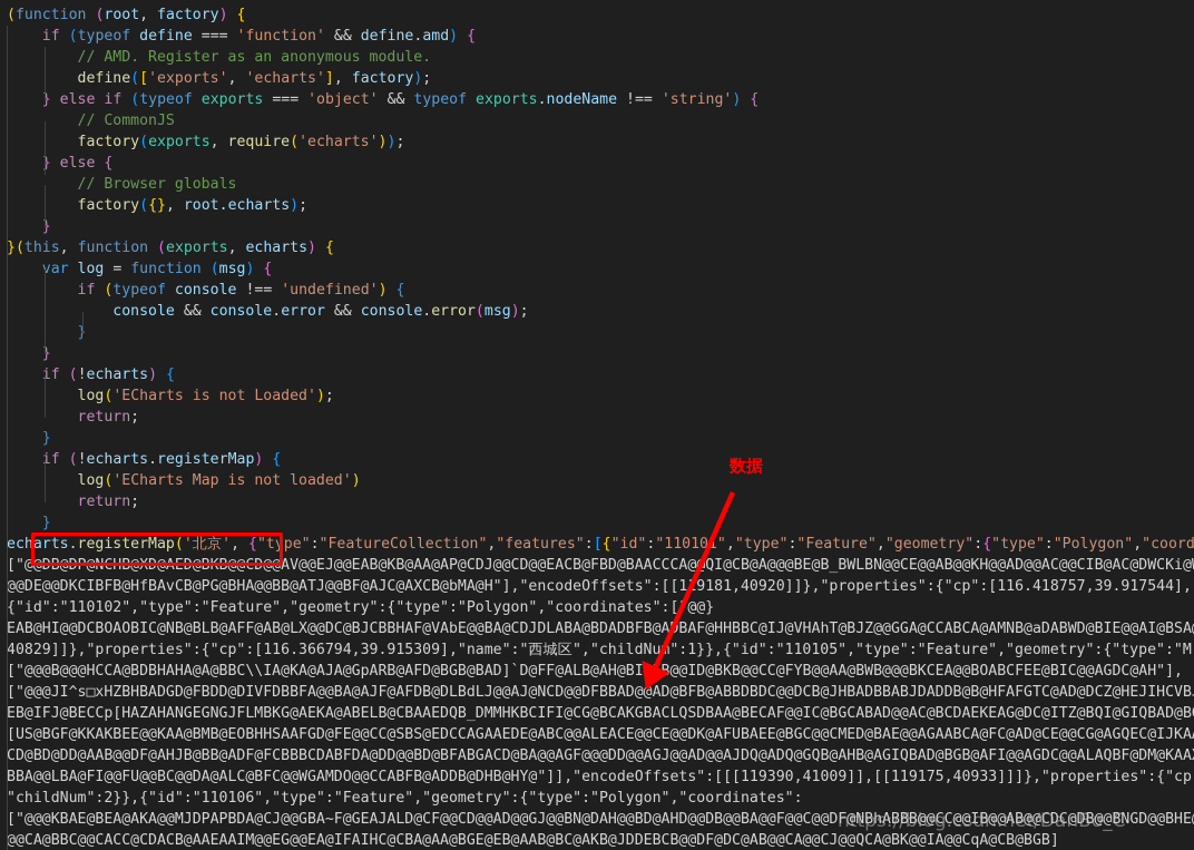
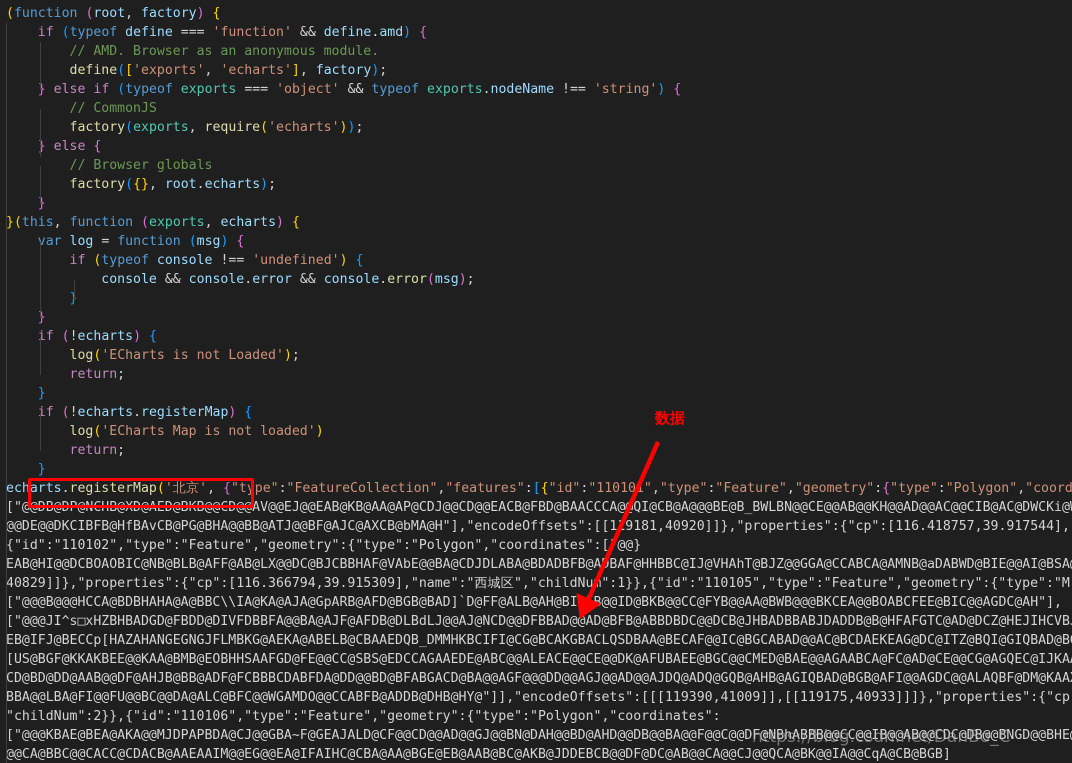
  (function (root, factory) {
  if (typeof define === 'function' && define.amd) {
- // AMD. Register as an anonymous module.
+ // AMD. Browser as an anonymous module.
  define(['exports', 'echarts'], factory);
  } else if (typeof exports === 'object' && typeof exports.nodeName !== 'string') {
  // CommonJS
  factory(exports, require('echarts'));
  } else {
  // Browser globals
  factory({}, root.echarts);
  }
  }(this, function (exports, echarts) {
  var log = function (msg) {
  if (typeof console !== 'undefined') {
  console && console.error && console.error(msg);
  }
  if (!echarts) {
  log('ECharts is not Loaded');
  return;
  }
  if (!echarts.registerMap) {
  log('ECharts Map is not loaded')
  return;
  }
  echarts.registerMap('北京', {"type":"FeatureCollection","features":[{"id":"110101","type":"Feature","geometry":{"type":"Polygon","coord
  ["@@DB@DP@NCHB@XD@AED@BKB@@CD@@AV@@EJ@@EAB@KB@AA@AP@CDJ@@CD@@EACB@FBD@BAACCCA@QI@CB@A@@@BE@B_BWLBN@@CE@@AB@@KH@@AD@@AC@@CIB@AC@DWCKi@
  @@DE@@DKCIBFB@HfBAvCB@PG@BHA@@BB@ATJ@@BF@AJC@AXCB@bMA@H"],"encodeOffsets":[[19181,40920]]},"properties":{"cp":[116.418757,39.917544],
  {"id":"110102","type":"Feature","geometry":{"type":"Polygon","coordinates":[@@}
  EAB@HI@@DCBOAOBIC@NB@BLB@AFF@AB@LX@@DC@BJCBBHAF@VAbE@@BA@CDJDLABA@BDADBFB@ABAF@HHBBC@IJ@VHAhT@BJZ@@GGA@CCABCA@AMNB@aDABWD@BIE@@AI@BSA
  40829]]},"properties":{"cp":[116.366794,39.915309],"name":"西城区","childNu":1}},{"id":"110105","type":"Feature","geometry":{"type":"M
  ["@@@B@@@HCCA@BDBHAHA@A@BBC\\IA@KA@AJA@GpARB@AFD@BGB@BAD]`D@FF@ALB@AH@BI@B@@ID@BKB@@CC@FYB@@AA@BWB@@@BKCEA@@BOABCFEE@BIC@@AGDC@AH"],
  ["@@@JI^s□xHZBHBADGD@FBDD@DIVFDBBFA@@BA@AJF@AFDB@DLBdLJ@@AJ@NCD@@DFBBAD@@AD@BFB@ABBDBDC@@DCB@JHBADBBABJDADDB@B@HFAFGTC@AD@DCZ@HEJIHCVB
  EB@IFJ@BECCp[HAZAHANGEGNGJFLMBKG@AEKA@ABELB@CBAAEDQB_DMMHKBCIFI@CG@BCAKGBACLQSDBAA@BECAF@@IC@BGCABAD@@AC@BCDAEKEAG@DC@ITZ@BQI@GIQBAD@B
  [US@BGF@KKAKBEE@@KAA@BMB@EOBHHSAAFGD@FE@@CC@SBS@EDCCAGAAEDE@ABC@@ALEACE@@CE@@DK@AFUBAEE@BGC@@CMED@BAE@@AGAABCA@FC@AD@CE@@CG@AGQEC@IJKA
  CD@BD@DD@AAB@@DF@AHJB@BB@ADF@FCBBBCDABFDA@DD@@BD@BFABGACD@BA@@AGF@@@DD@@AGJ@@AD@@AJDQ@ADQ@GQB@AHB@AGIQBAD@BGB@AFI@@AGDC@@ALAQBF@DM@KAA
  BBA@@LBA@FI@@FU@@BC@@DA@ALC@BFC@@WGAMDO@@CCABFB@ADDB@DHB@HY@"]],"encodeOffsets":[[[119390,41009]],[[119175,40933]]]},"properties":{"cp
  "childNum":2}},{"id":"110106","type":"Feature","geometry":{"type":"Polygon","coordinates":
  ["@@@KBAE@BEA@AKA@@MJDPAPBDA@CJ@@GBA~F@GEAJALD@CF@@CD@@AD@@GJ@@BN@DAH@@BD@AHD@@DB@@BA@@F@@C@@DF@NBhABBB@@CC@@IB@@AB@@CDC@DB@@BNGD@@BHE
  @@CA@BBC@@CACC@CDACB@AAEAAIM@@EG@@EA@IFAIHC@CBA@AA@BGE@EB@AAB@BC@AKB@JDDEBCB@@DF@DC@AB@@CA@@CJ@@QCA@BK@@IA@@CqA@CB@BGB]
  数据
  https://blog.csdn.net/DanBo_C
